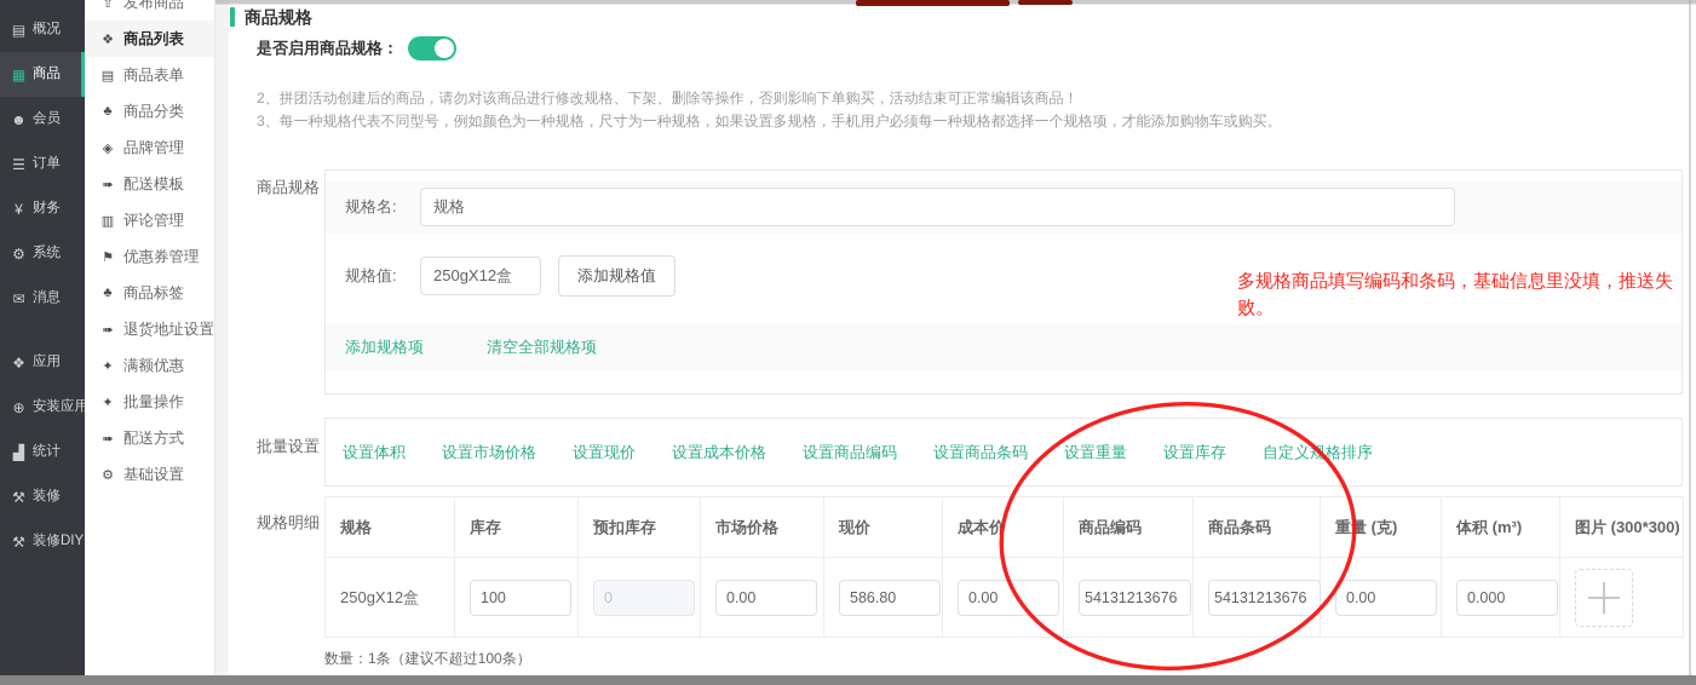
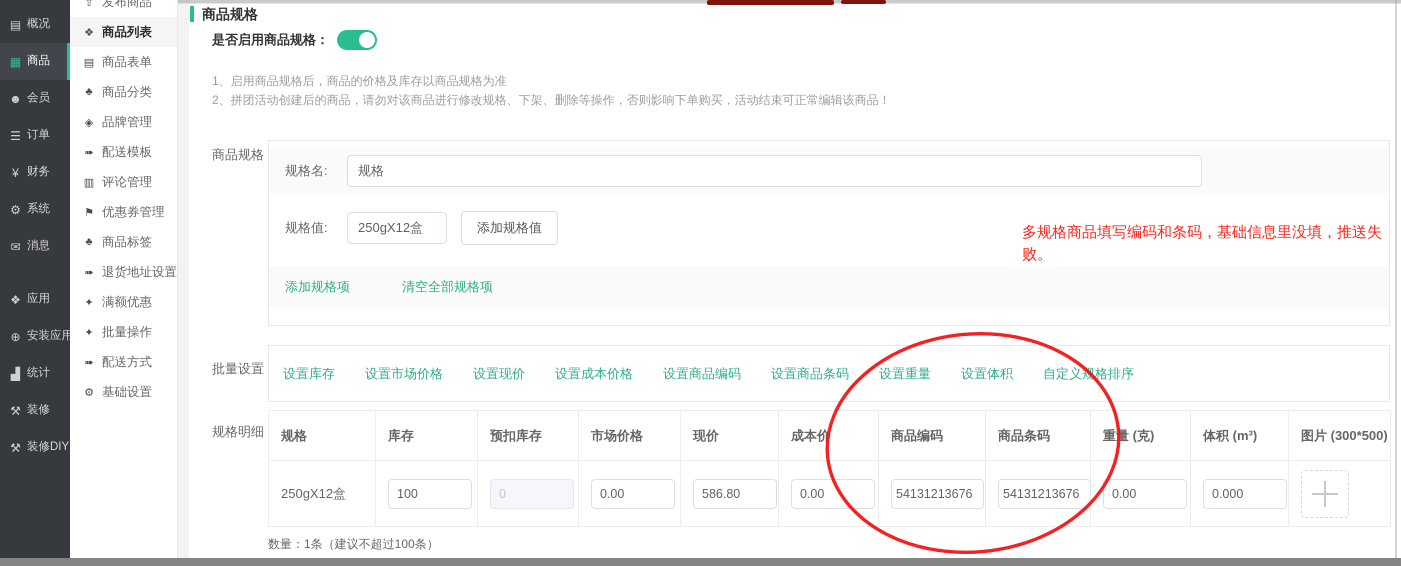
  ▤
  概况
  ▦
  商品
  ☻
  会员
  ☰
  订单
  ¥
  财务
  ⚙
  系统
  ✉
  消息
  ❖
  应用
  ⊕
  安装应用
  ▟
  统计
  ⚒
  装修
  ⚒
  装修DIY
  ⇧
  发布商品
  ❖
  商品列表
  ▤
  商品表单
  ♣
  商品分类
  ◈
  品牌管理
  ➠
  配送模板
  ▥
  评论管理
  ⚑
  优惠券管理
  ♣
  商品标签
  ➠
  退货地址设置
  ✦
  满额优惠
  ✦
  批量操作
  ➠
  配送方式
  ⚙
  基础设置
  商品规格
  是否启用商品规格：
+ 1、启用商品规格后，商品的价格及库存以商品规格为准
  2、拼团活动创建后的商品，请勿对该商品进行修改规格、下架、删除等操作，否则影响下单购买，活动结束可正常编辑该商品！
- 3、每一种规格代表不同型号，例如颜色为一种规格，尺寸为一种规格，如果设置多规格，手机用户必须每一种规格都选择一个规格项，才能添加购物车或购买。
  商品规格
  规格名:
  规格
  规格值:
  250gX12盒
  添加规格值
  添加规格项
  清空全部规格项
  批量设置
- 设置体积
+ 设置库存
  设置市场价格
  设置现价
  设置成本价格
  设置商品编码
  设置商品条码
  设置重量
- 设置库存
+ 设置体积
  自定义格排序
  规格明细
- 	规格	库存	预扣库存	市场价格	现价	成本价	商品编码	商品条码	重量 (克)	体积 (m³)	图片 (300*300)
+ 	规格	库存	预扣库存	市场价格	现价	成本价	商品编码	商品条码	重量 (克)	体积 (m³)	图片 (300*500)
  250gX12盒	100	0	0.00	586.80	0.00	54131213676	54131213676	0.00	0.000
  数量：1条（建议不超过100条）
  多规格商品填写编码和条码，基础信息里没填，推送失败。
